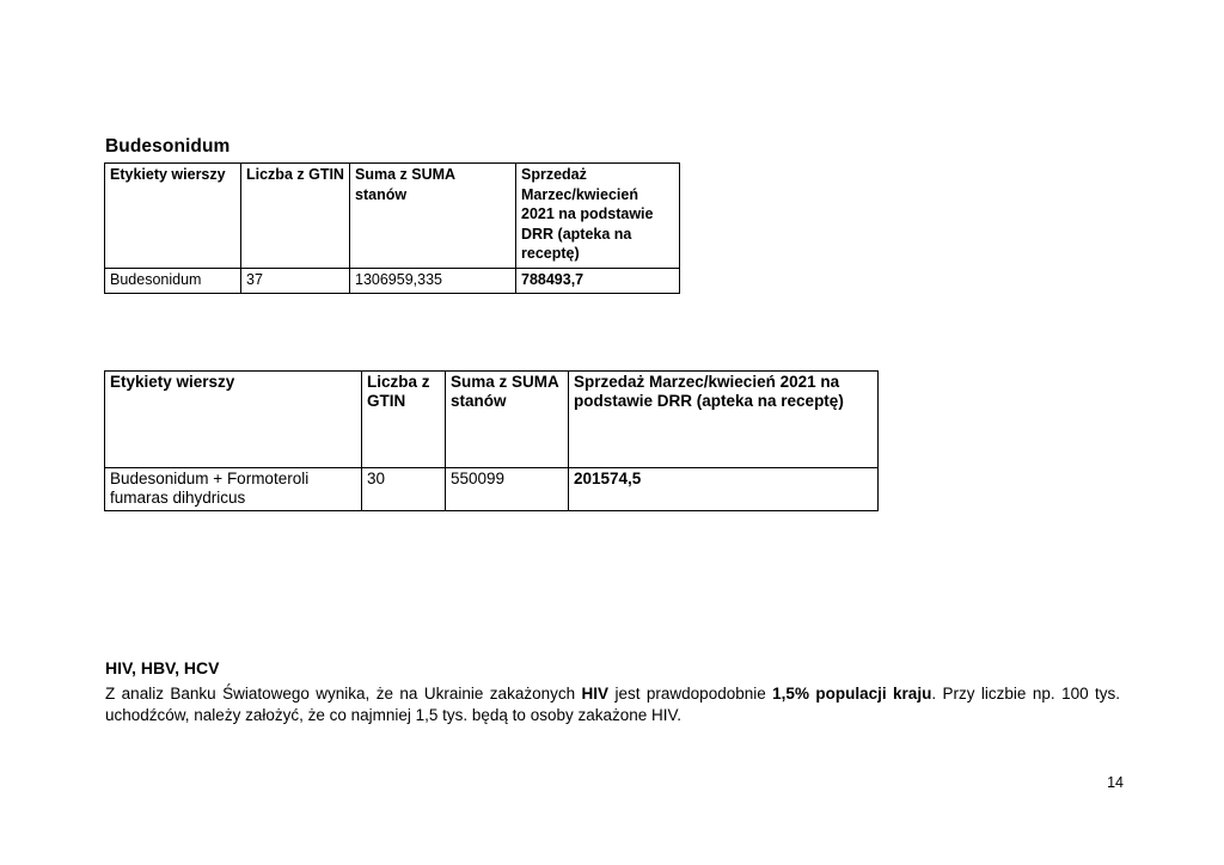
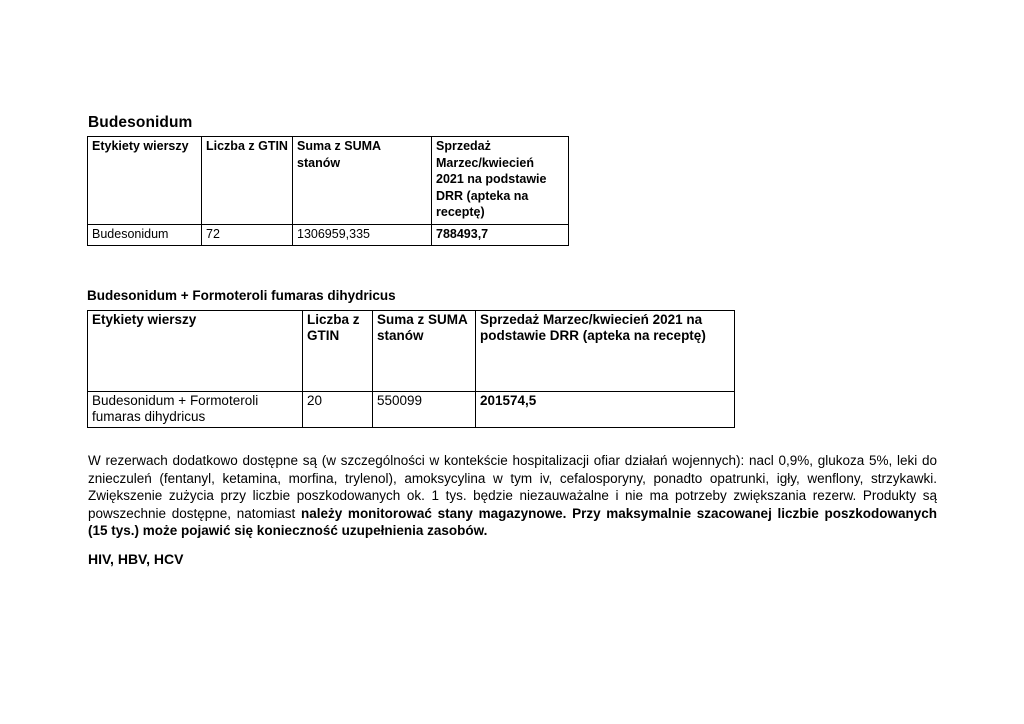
  Budesonidum
  Etykiety wierszy	Liczba z GTIN	Suma z SUMA stanów	Sprzedaż Marzec/kwiecień 2021 na podstawie DRR (apteka na receptę)
- Budesonidum	37	1306959,335	788493,7
+ Budesonidum	72	1306959,335	788493,7
+ Budesonidum + Formoteroli fumaras dihydricus
  Etykiety wierszy	Liczba z GTIN	Suma z SUMA stanów	Sprzedaż Marzec/kwiecień 2021 na podstawie DRR (apteka na receptę)
- Budesonidum + Formoteroli fumaras dihydricus	30	550099	201574,5
+ Budesonidum + Formoteroli fumaras dihydricus	20	550099	201574,5
+ W rezerwach dodatkowo dostępne są (w szczególności w kontekście hospitalizacji ofiar działań wojennych): nacl 0,9%, glukoza 5%, leki do znieczuleń (fentanyl, ketamina, morfina, trylenol), amoksycylina w tym iv, cefalosporyny, ponadto opatrunki, igły, wenflony, strzykawki. Zwiększenie zużycia przy liczbie poszkodowanych ok. 1 tys. będzie niezauważalne i nie ma potrzeby zwiększania rezerw. Produkty są powszechnie dostępne, natomiast należy monitorować stany magazynowe. Przy maksymalnie szacowanej liczbie poszkodowanych (15 tys.) może pojawić się konieczność uzupełnienia zasobów.
  HIV, HBV, HCV
- Z analiz Banku Światowego wynika, że na Ukrainie zakażonych HIV jest prawdopodobnie 1,5% populacji kraju. Przy liczbie np. 100 tys. uchodźców, należy założyć, że co najmniej 1,5 tys. będą to osoby zakażone HIV.
- 14
